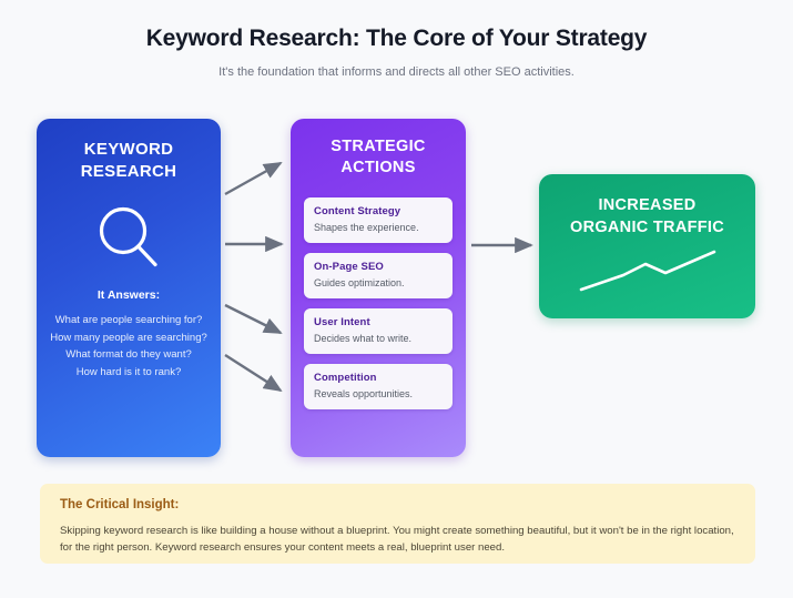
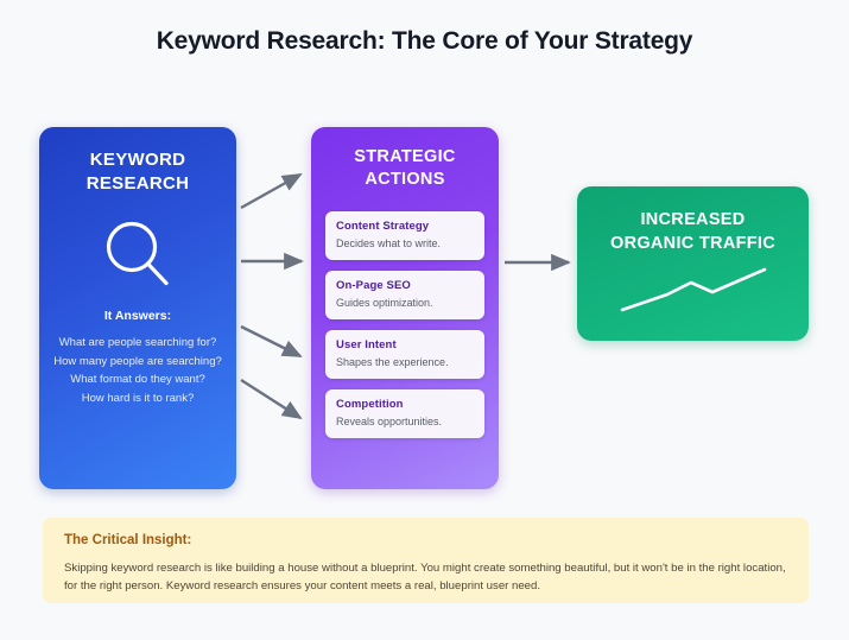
  Keyword Research: The Core of Your Strategy
- It's the foundation that informs and directs all other SEO activities.
  KEYWORD
  RESEARCH
  It Answers:
  What are people searching for?
  How many people are searching?
  What format do they want?
  How hard is it to rank?
  STRATEGIC
  ACTIONS
  Content Strategy
- Shapes the experience.
+ Decides what to write.
  On-Page SEO
  Guides optimization.
  User Intent
- Decides what to write.
+ Shapes the experience.
  Competition
  Reveals opportunities.
  INCREASED
  ORGANIC TRAFFIC
  The Critical Insight:
  Skipping keyword research is like building a house without a blueprint. You might create something beautiful, but it won't be in the right location, for the right person. Keyword research ensures your content meets a real, blueprint user need.
